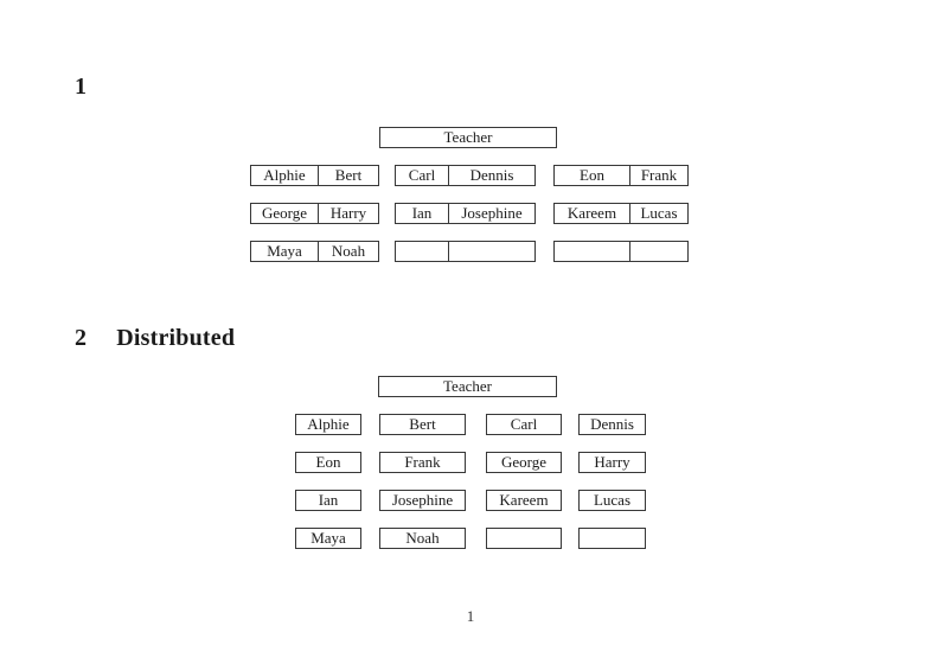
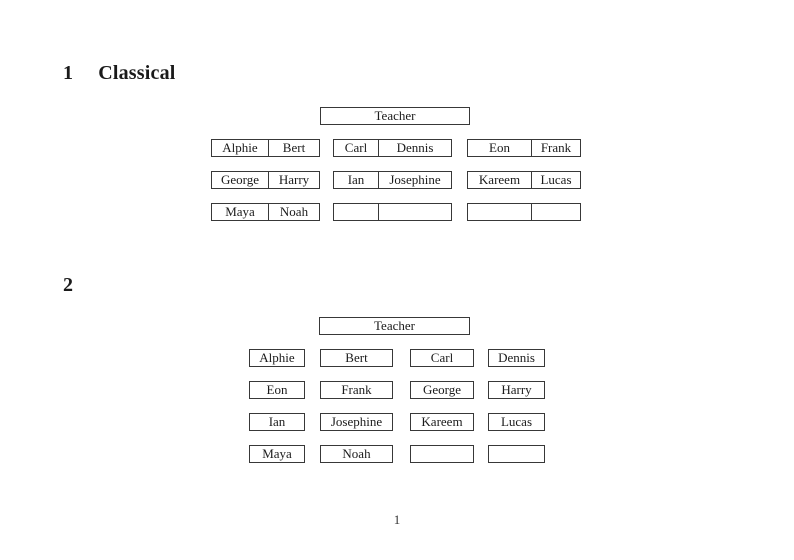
  1
+ Classical
  Teacher
  Alphie
  Bert
  Carl
  Dennis
  Eon
  Frank
  George
  Harry
  Ian
  Josephine
  Kareem
  Lucas
  Maya
  Noah
  2
- Distributed
  Teacher
  Alphie
  Bert
  Carl
  Dennis
  Eon
  Frank
  George
  Harry
  Ian
  Josephine
  Kareem
  Lucas
  Maya
  Noah
  1
